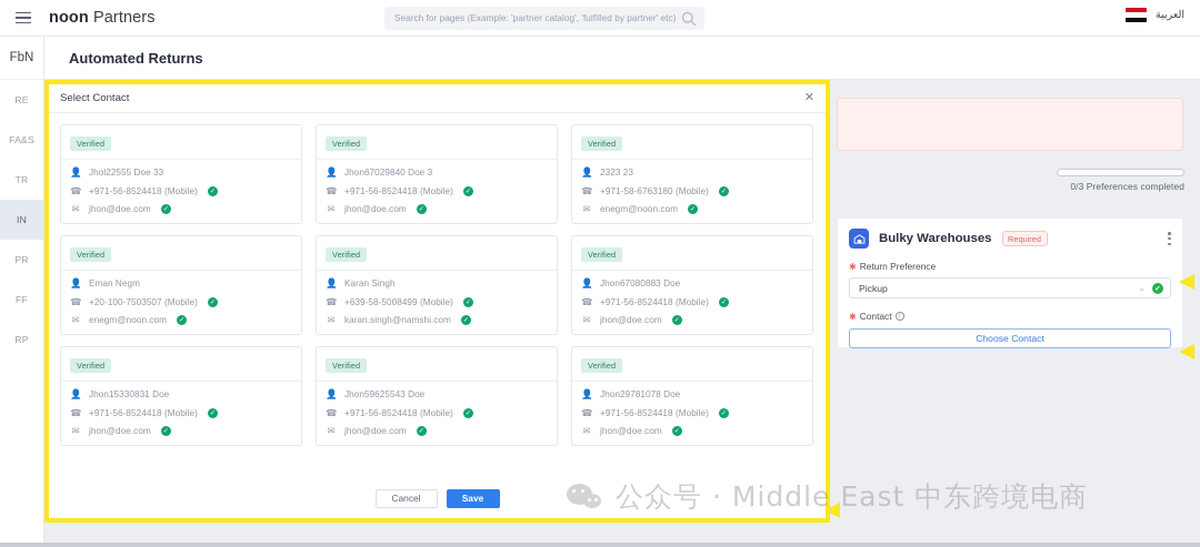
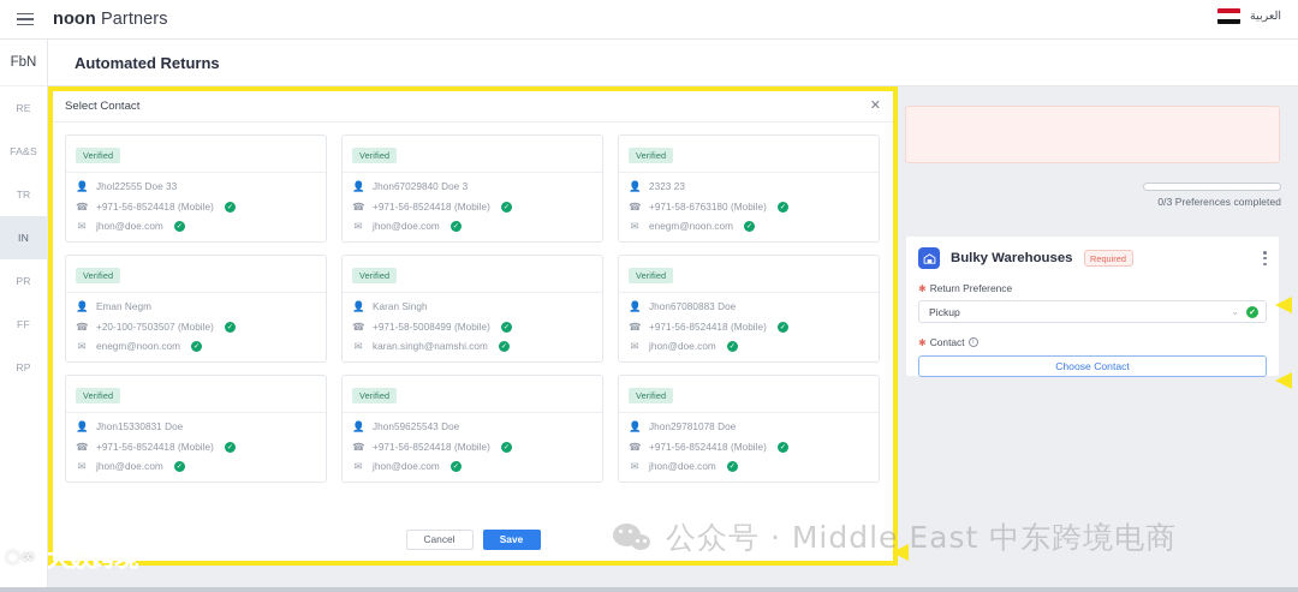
  noon Partners
- Search for pages (Example: 'partner catalog', 'fulfilled by partner' etc)
  العربية
  FbN
  RE
  FA&S
  TR
  IN
  PR
  FF
  RP
  Automated Returns
  0/3 Preferences completed
  Bulky Warehouses
  Required
  ✱
  Return Preference
  Pickup
  ⌄
  ✱
  Contact
  Choose Contact
  Select Contact
  ✕
  Verified
  👤
  Jhol22555 Doe 33
  ☎
  +971-56-8524418 (Mobile)
  ✉
  jhon@doe.com
  Verified
  👤
  Jhon67029840 Doe 3
  ☎
  +971-56-8524418 (Mobile)
  ✉
  jhon@doe.com
  Verified
  👤
  2323 23
  ☎
  +971-58-6763180 (Mobile)
  ✉
  enegm@noon.com
  Verified
  👤
  Eman Negm
  ☎
  +20-100-7503507 (Mobile)
  ✉
  enegm@noon.com
  Verified
  👤
  Karan Singh
  ☎
- +639-58-5008499 (Mobile)
+ +971-58-5008499 (Mobile)
  ✉
  karan.singh@namshi.com
  Verified
  👤
  Jhon67080883 Doe
  ☎
  +971-56-8524418 (Mobile)
  ✉
  jhon@doe.com
  Verified
  👤
  Jhon15330831 Doe
  ☎
  +971-56-8524418 (Mobile)
  ✉
  jhon@doe.com
  Verified
  👤
  Jhon59625543 Doe
  ☎
  +971-56-8524418 (Mobile)
  ✉
  jhon@doe.com
  Verified
  👤
  Jhon29781078 Doe
  ☎
  +971-56-8524418 (Mobile)
  ✉
  jhon@doe.com
  Cancel
  Save
  公众号 · Middle East 中东跨境电商
+ ◌∞
+ 大数跨境
